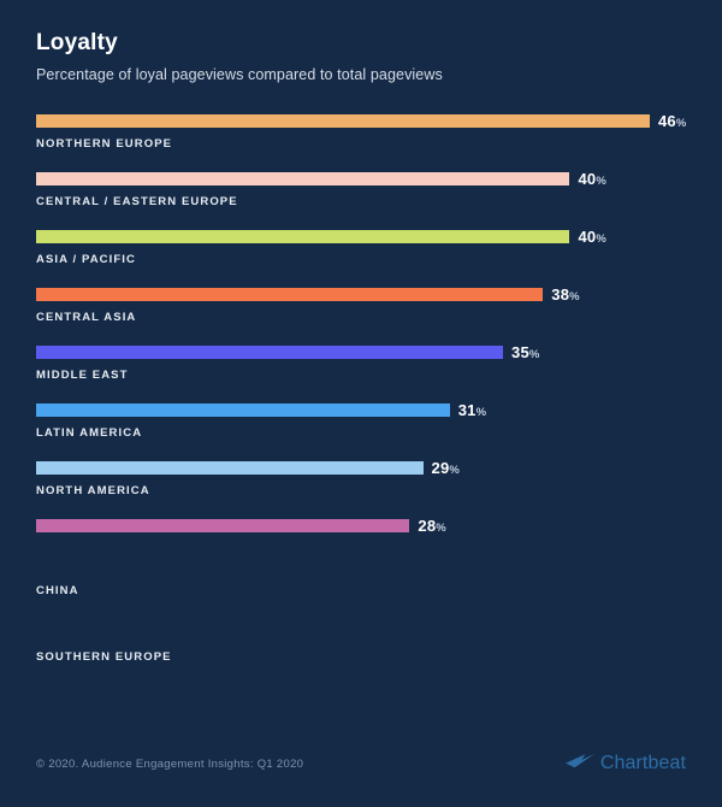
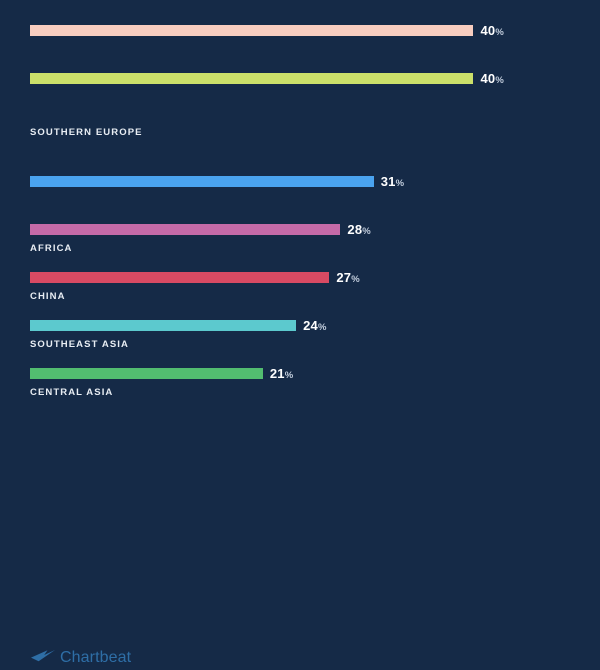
- Loyalty
- Percentage of loyal pageviews compared to total pageviews
- 46%
- NORTHERN EUROPE
  40%
- CENTRAL / EASTERN EUROPE
  40%
- ASIA / PACIFIC
- 38%
- CENTRAL ASIA
+ SOUTHERN EUROPE
- 35%
- MIDDLE EAST
  31%
- LATIN AMERICA
- 29%
- NORTH AMERICA
  28%
+ AFRICA
+ 27%
  CHINA
+ 24%
+ SOUTHEAST ASIA
+ 21%
- SOUTHERN EUROPE
+ CENTRAL ASIA
- © 2020. Audience Engagement Insights: Q1 2020
  Chartbeat
